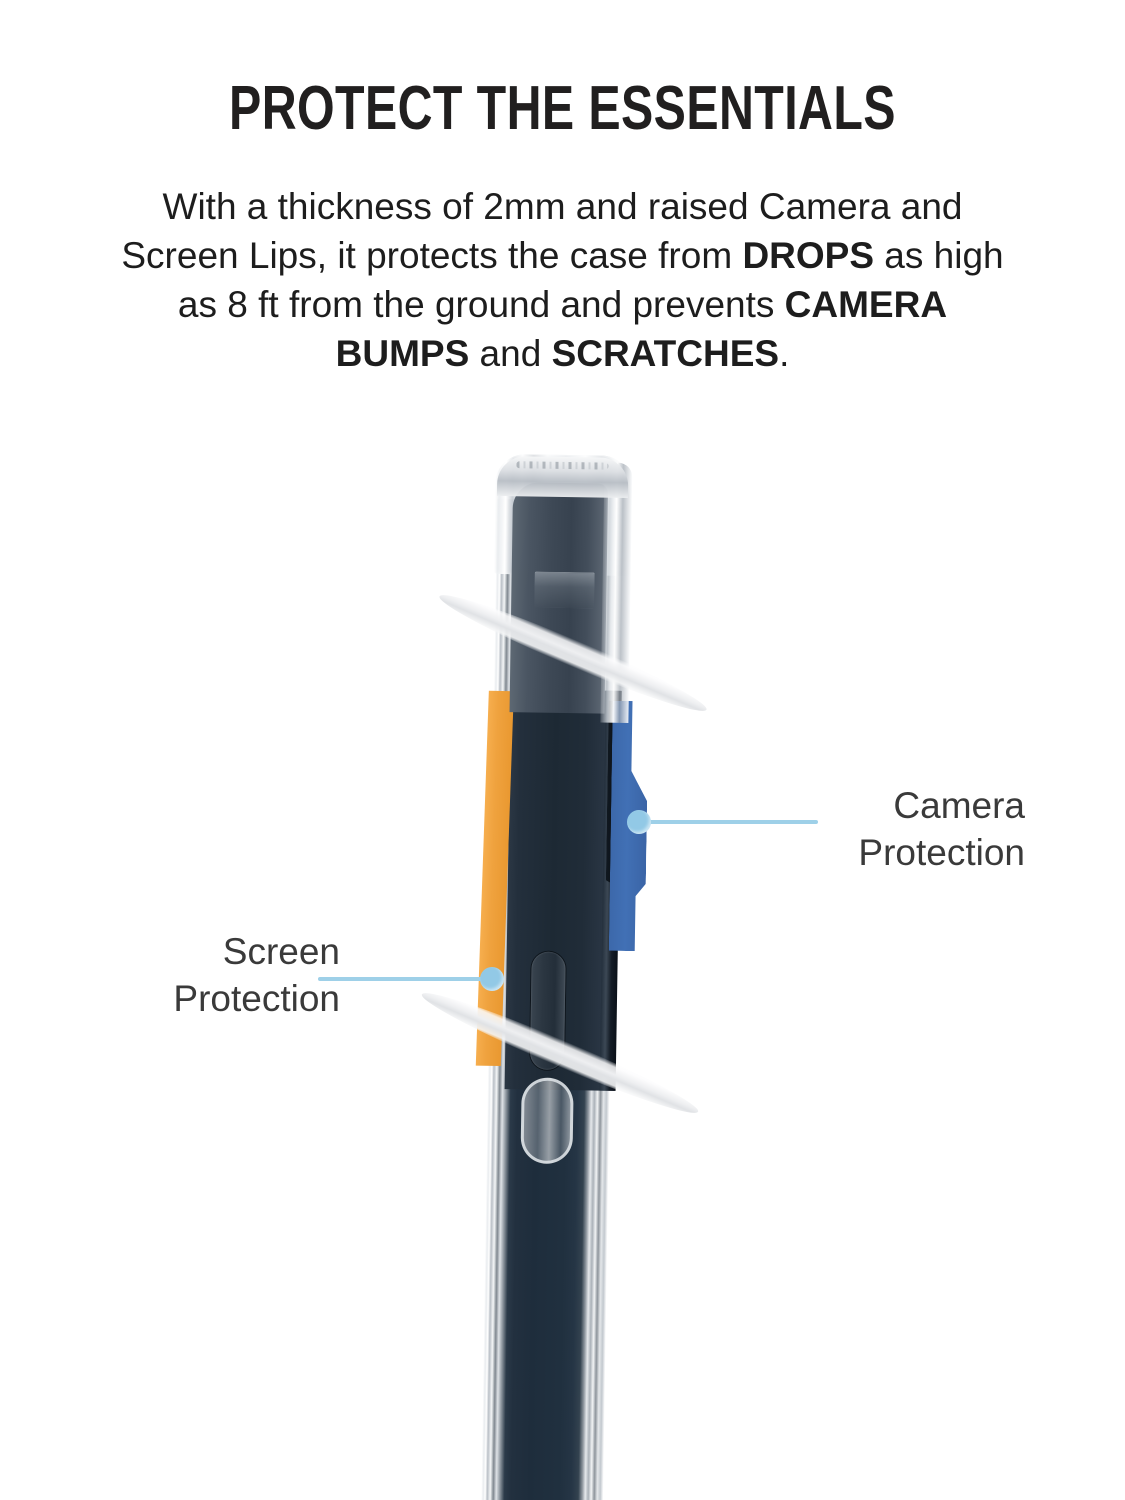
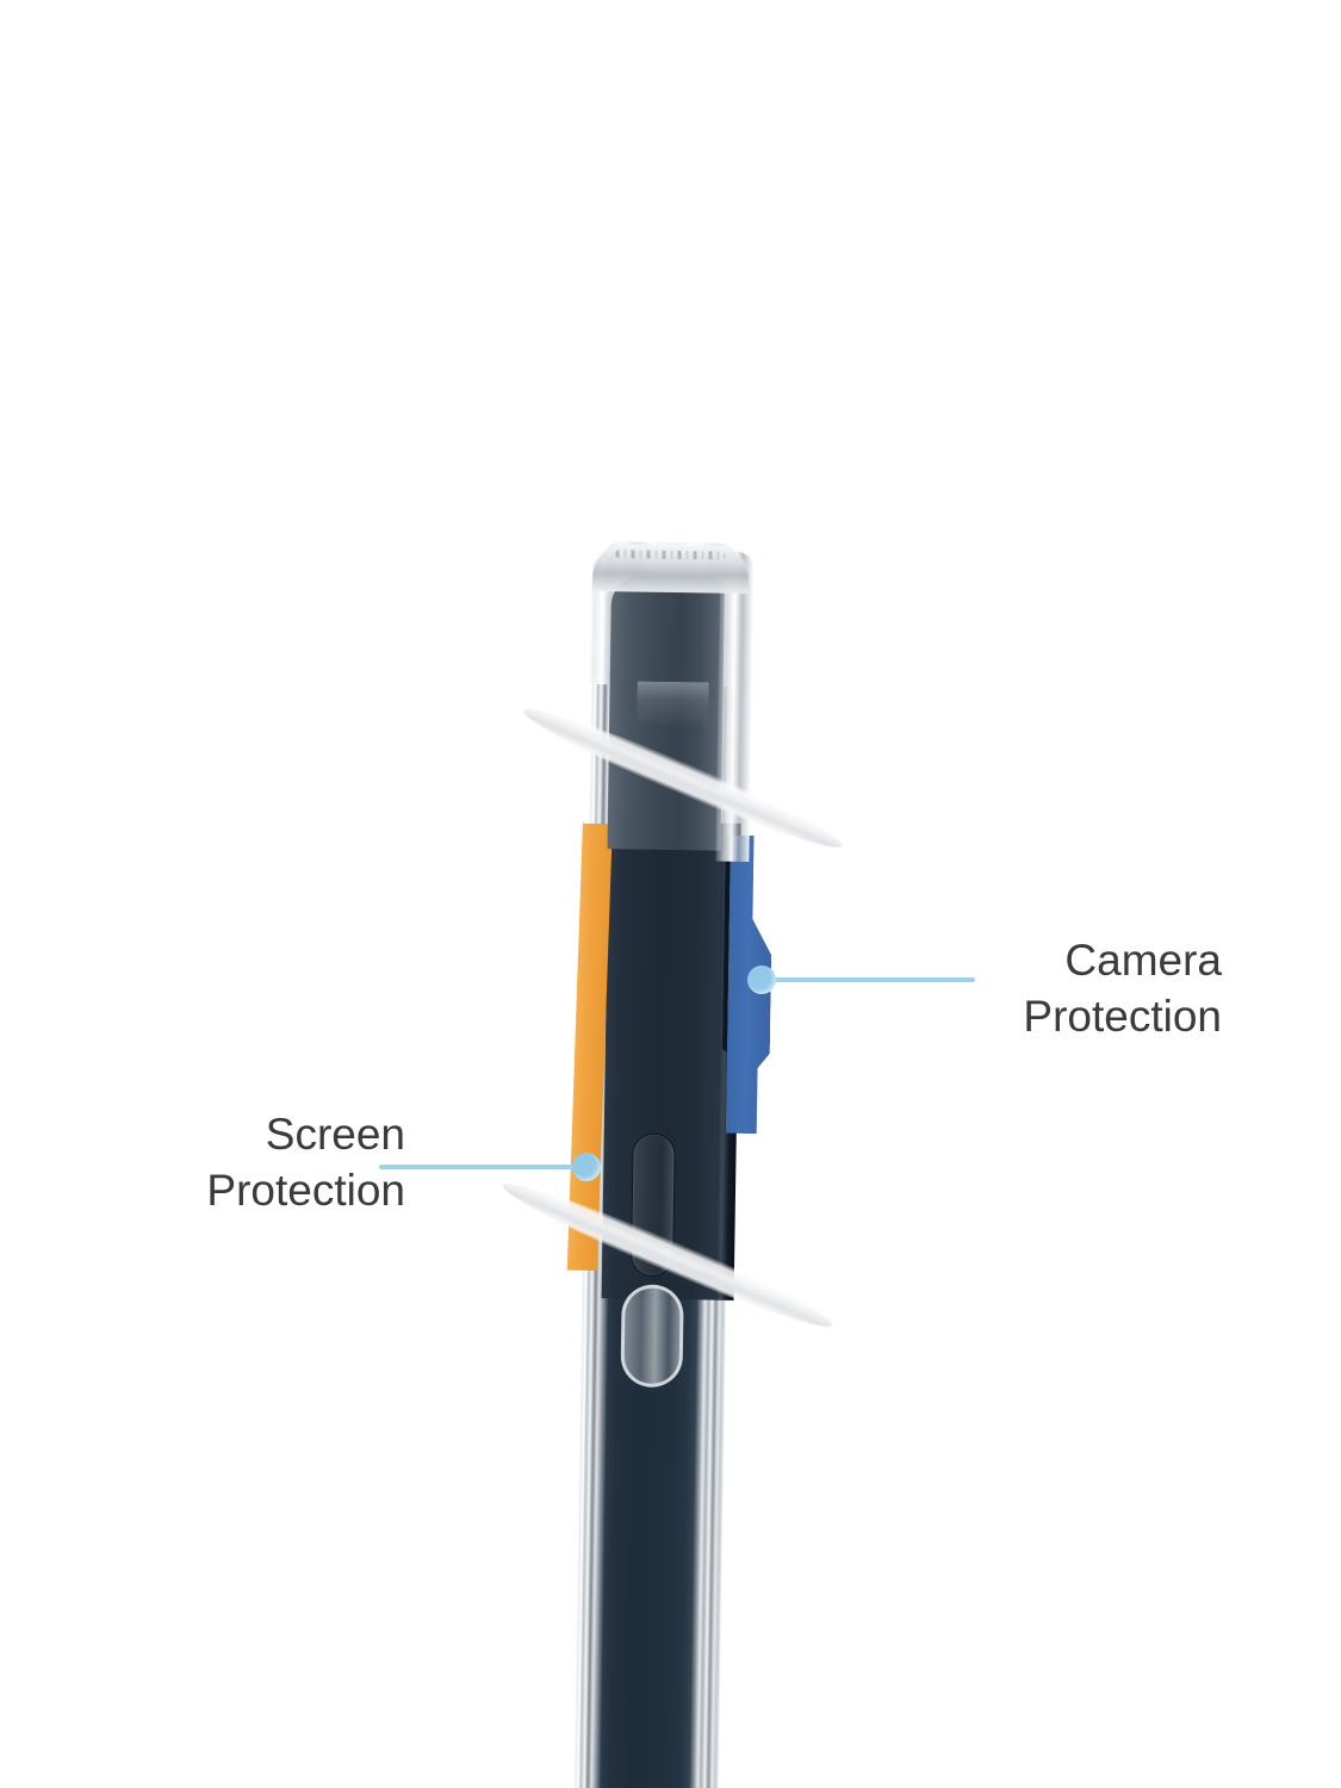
- PROTECT THE ESSENTIALS
- With a thickness of 2mm and raised Camera and Screen Lips, it protects the case from DROPS as high as 8 ft from the ground and prevents CAMERA BUMPS and SCRATCHES.
  Camera
  Protection
  Screen
  Protection
